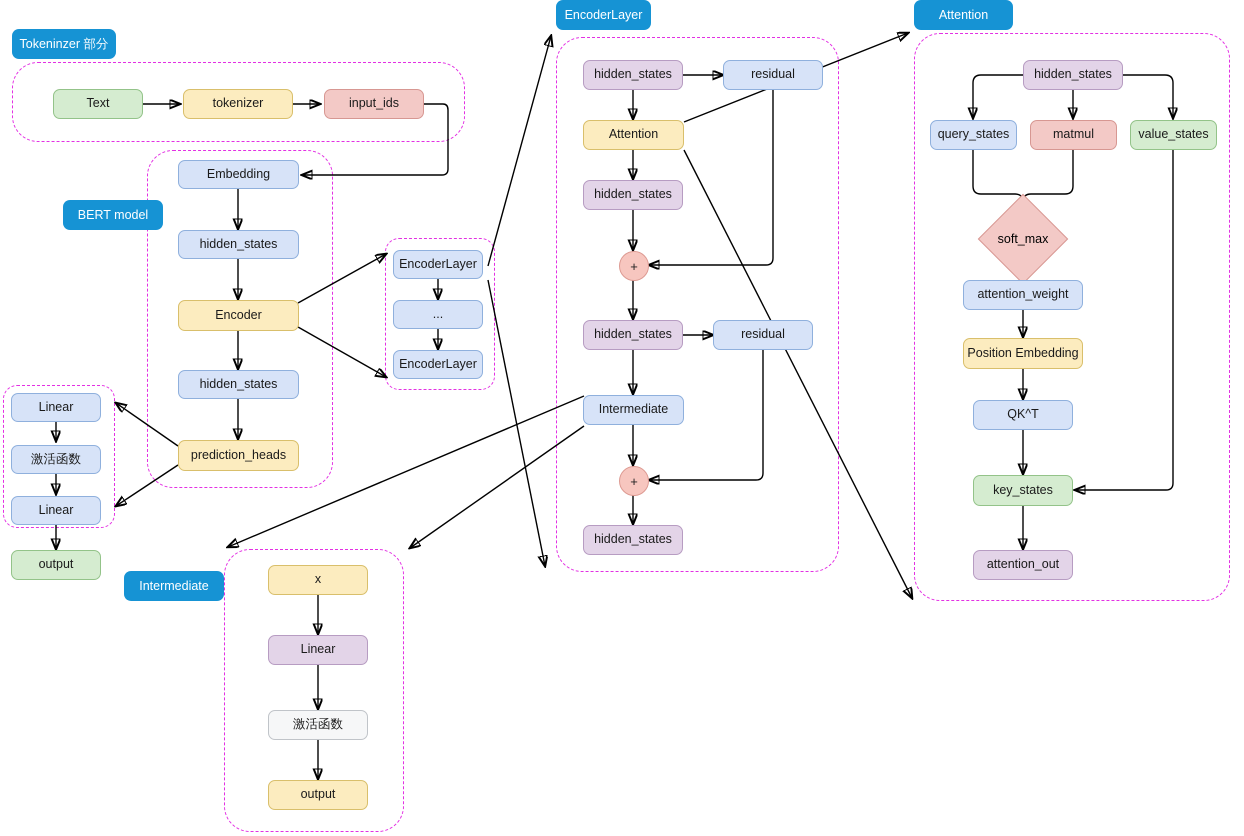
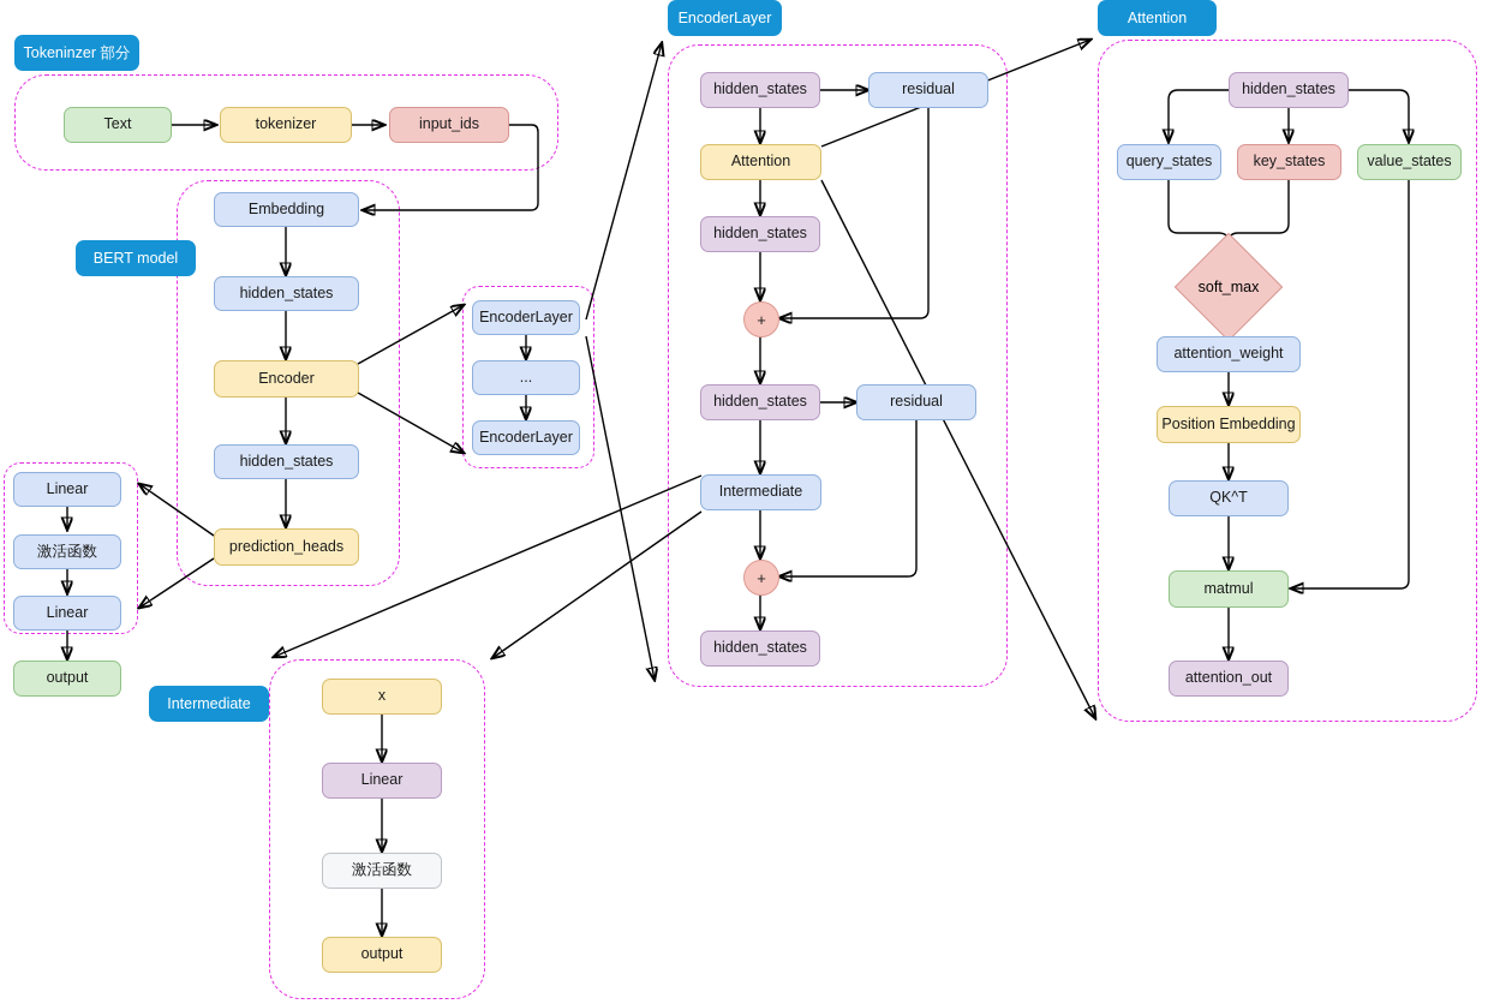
  Tokeninzer 部分
  BERT model
  EncoderLayer
  Attention
  Intermediate
  Text
  tokenizer
  input_ids
  Embedding
  hidden_states
  Encoder
  hidden_states
  prediction_heads
  EncoderLayer
  ...
  EncoderLayer
  Linear
  激活函数
  Linear
  output
  hidden_states
  residual
  Attention
  hidden_states
  +
  hidden_states
  residual
  Intermediate
  +
  hidden_states
  hidden_states
  query_states
- matmul
+ key_states
  value_states
  soft_max
  attention_weight
  Position Embedding
  QK^T
- key_states
+ matmul
  attention_out
  x
  Linear
  激活函数
  output
